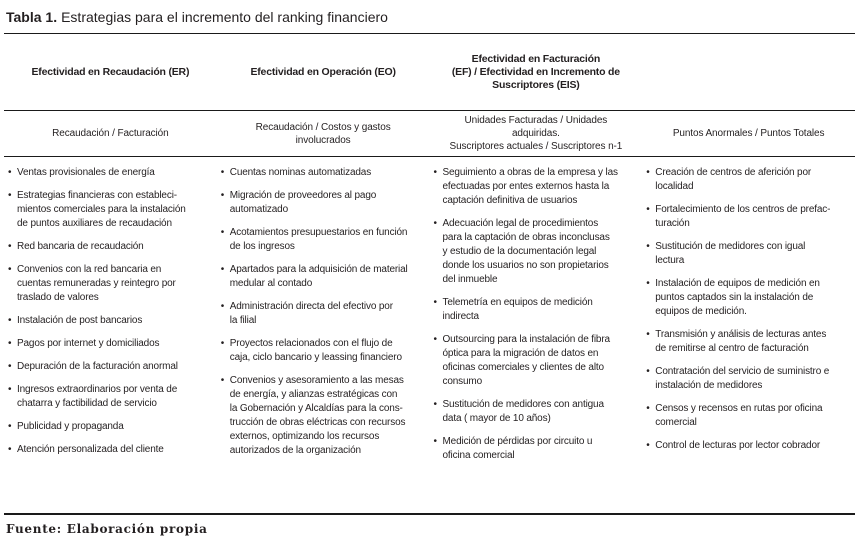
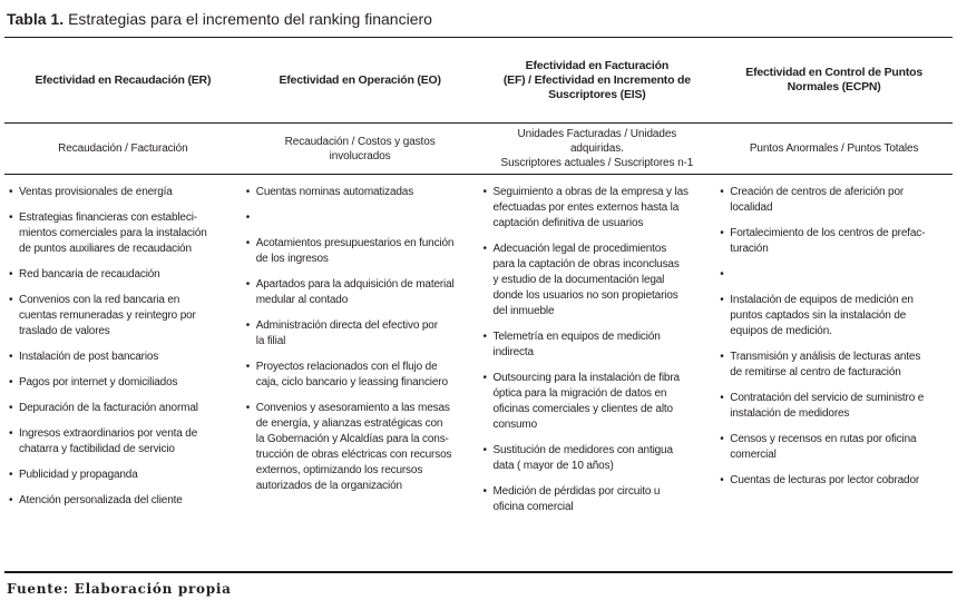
  Tabla 1. Estrategias para el incremento del ranking financiero
  Efectividad en Recaudación (ER)
  Efectividad en Operación (EO)
  Efectividad en Facturación
  (EF) / Efectividad en Incremento de
  Suscriptores (EIS)
+ Efectividad en Control de Puntos
+ Normales (ECPN)
  Recaudación / Facturación
  Recaudación / Costos y gastos
  involucrados
  Unidades Facturadas / Unidades
  adquiridas.
  Suscriptores actuales / Suscriptores n-1
  Puntos Anormales / Puntos Totales
  •
  Ventas provisionales de energía
  •
  Estrategias financieras con estableci-
  mientos comerciales para la instalación
  de puntos auxiliares de recaudación
  •
  Red bancaria de recaudación
  •
  Convenios con la red bancaria en
  cuentas remuneradas y reintegro por
  traslado de valores
  •
  Instalación de post bancarios
  •
  Pagos por internet y domiciliados
  •
  Depuración de la facturación anormal
  •
  Ingresos extraordinarios por venta de
  chatarra y factibilidad de servicio
  •
  Publicidad y propaganda
  •
  Atención personalizada del cliente
  •
  Cuentas nominas automatizadas
  •
- Migración de proveedores al pago
- automatizado
  •
  Acotamientos presupuestarios en función
  de los ingresos
  •
  Apartados para la adquisición de material
  medular al contado
  •
  Administración directa del efectivo por
  la filial
  •
  Proyectos relacionados con el flujo de
  caja, ciclo bancario y leassing financiero
  •
  Convenios y asesoramiento a las mesas
  de energía, y alianzas estratégicas con
  la Gobernación y Alcaldías para la cons-
  trucción de obras eléctricas con recursos
  externos, optimizando los recursos
  autorizados de la organización
  •
  Seguimiento a obras de la empresa y las
  efectuadas por entes externos hasta la
  captación definitiva de usuarios
  •
  Adecuación legal de procedimientos
  para la captación de obras inconclusas
  y estudio de la documentación legal
  donde los usuarios no son propietarios
  del inmueble
  •
  Telemetría en equipos de medición
  indirecta
  •
  Outsourcing para la instalación de fibra
  óptica para la migración de datos en
  oficinas comerciales y clientes de alto
  consumo
  •
  Sustitución de medidores con antigua
  data ( mayor de 10 años)
  •
  Medición de pérdidas por circuito u
  oficina comercial
  •
  Creación de centros de aferición por
  localidad
  •
  Fortalecimiento de los centros de prefac-
  turación
  •
- Sustitución de medidores con igual
- lectura
  •
  Instalación de equipos de medición en
  puntos captados sin la instalación de
  equipos de medición.
  •
  Transmisión y análisis de lecturas antes
  de remitirse al centro de facturación
  •
  Contratación del servicio de suministro e
  instalación de medidores
  •
  Censos y recensos en rutas por oficina
  comercial
  •
- Control de lecturas por lector cobrador
+ Cuentas de lecturas por lector cobrador
  Fuente: Elaboración propia
